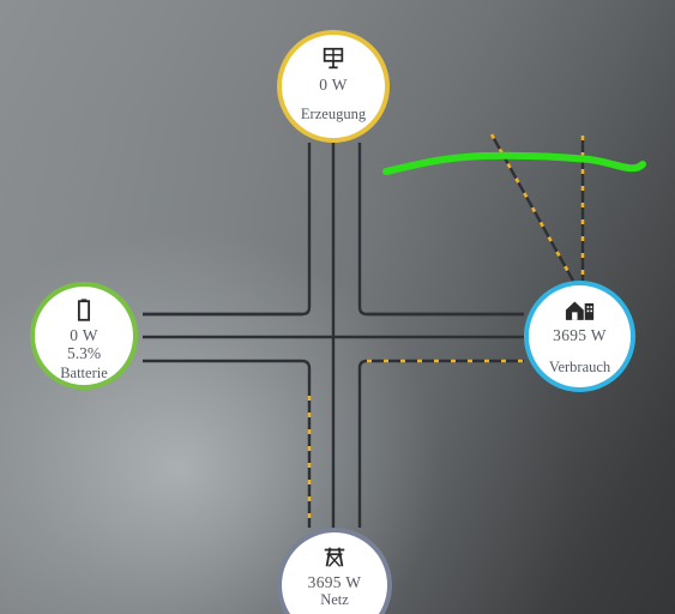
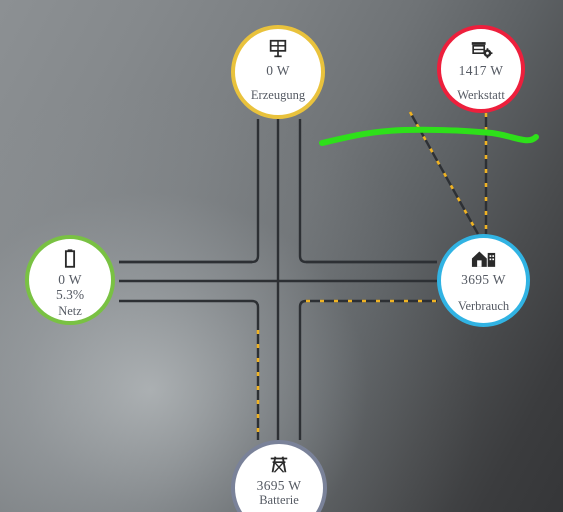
  0 W
  Erzeugung
+ 1417 W
+ Werkstatt
  0 W
  5.3%
- Batterie
+ Netz
  3695 W
  Verbrauch
  3695 W
- Netz
+ Batterie
